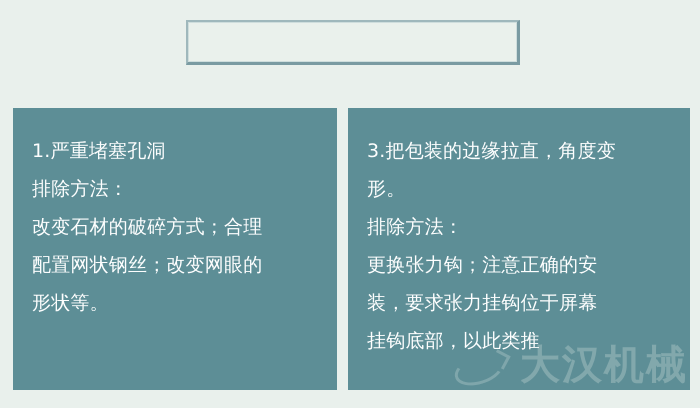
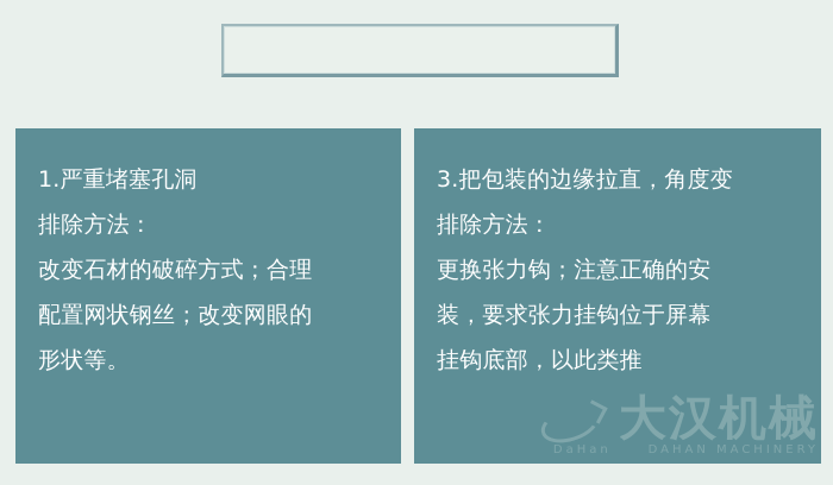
  1.严重堵塞孔洞
  排除方法：
  改变石材的破碎方式；合理
  配置网状钢丝；改变网眼的
  形状等。
  3.把包装的边缘拉直，角度变
- 形。
  排除方法：
  更换张力钩；注意正确的安
  装，要求张力挂钩位于屏幕
  挂钩底部，以此类推
  大汉机械
+ DaHan DAHAN MACHINERY
